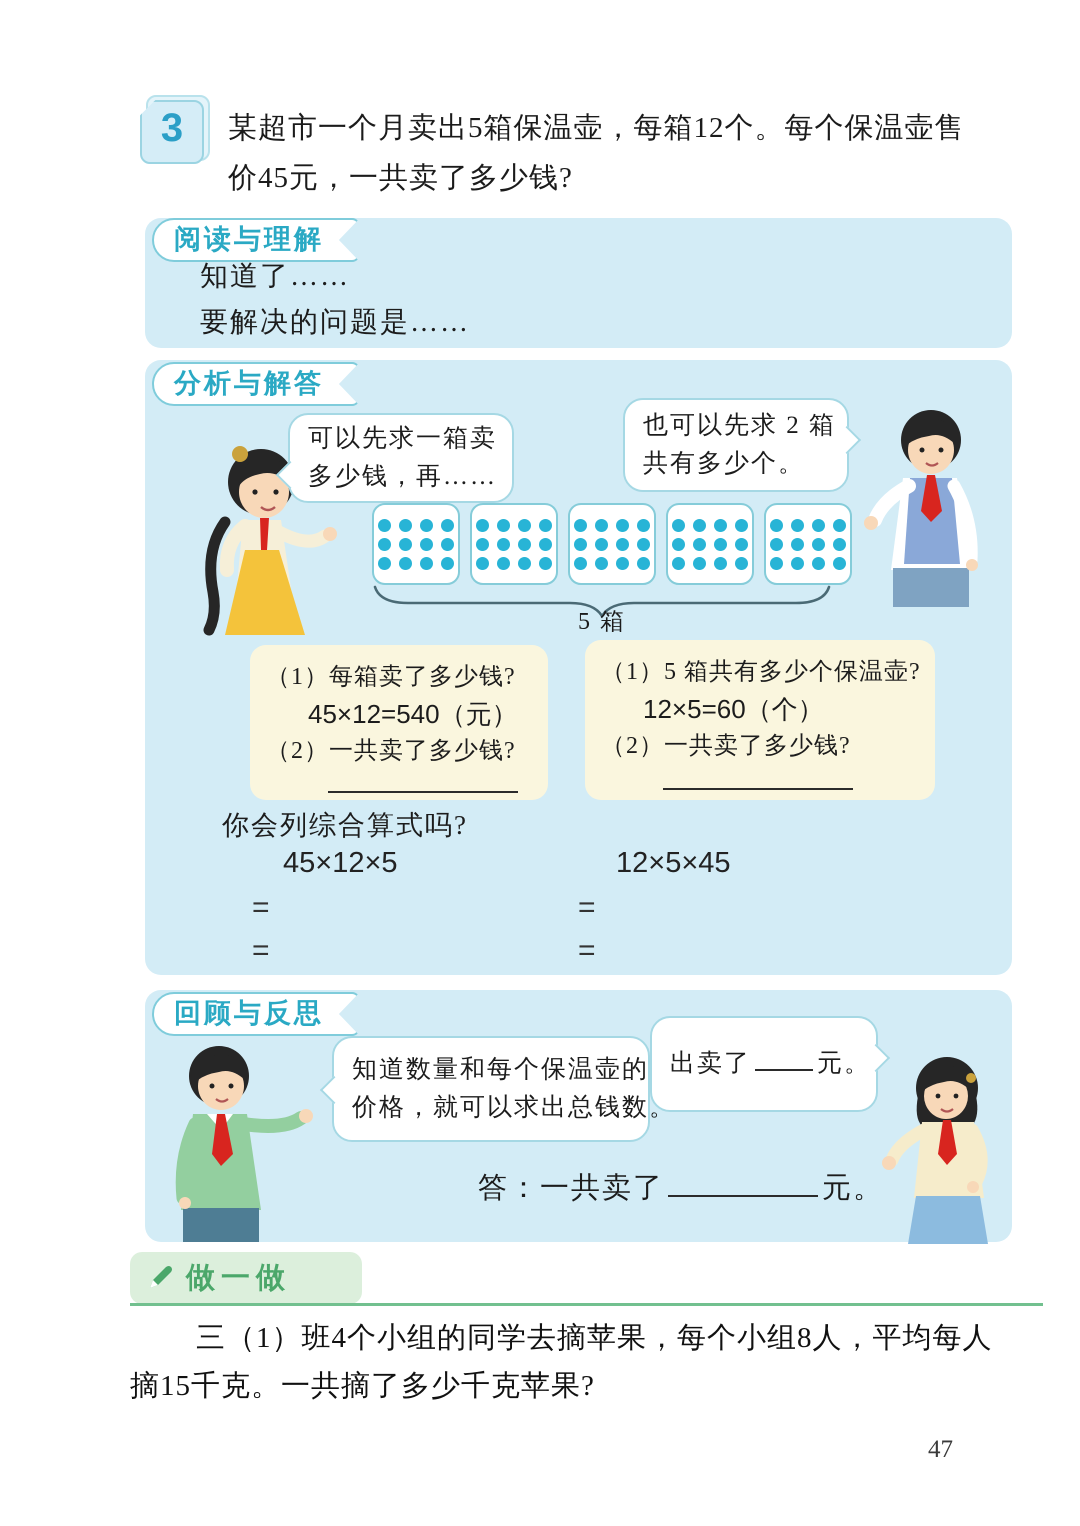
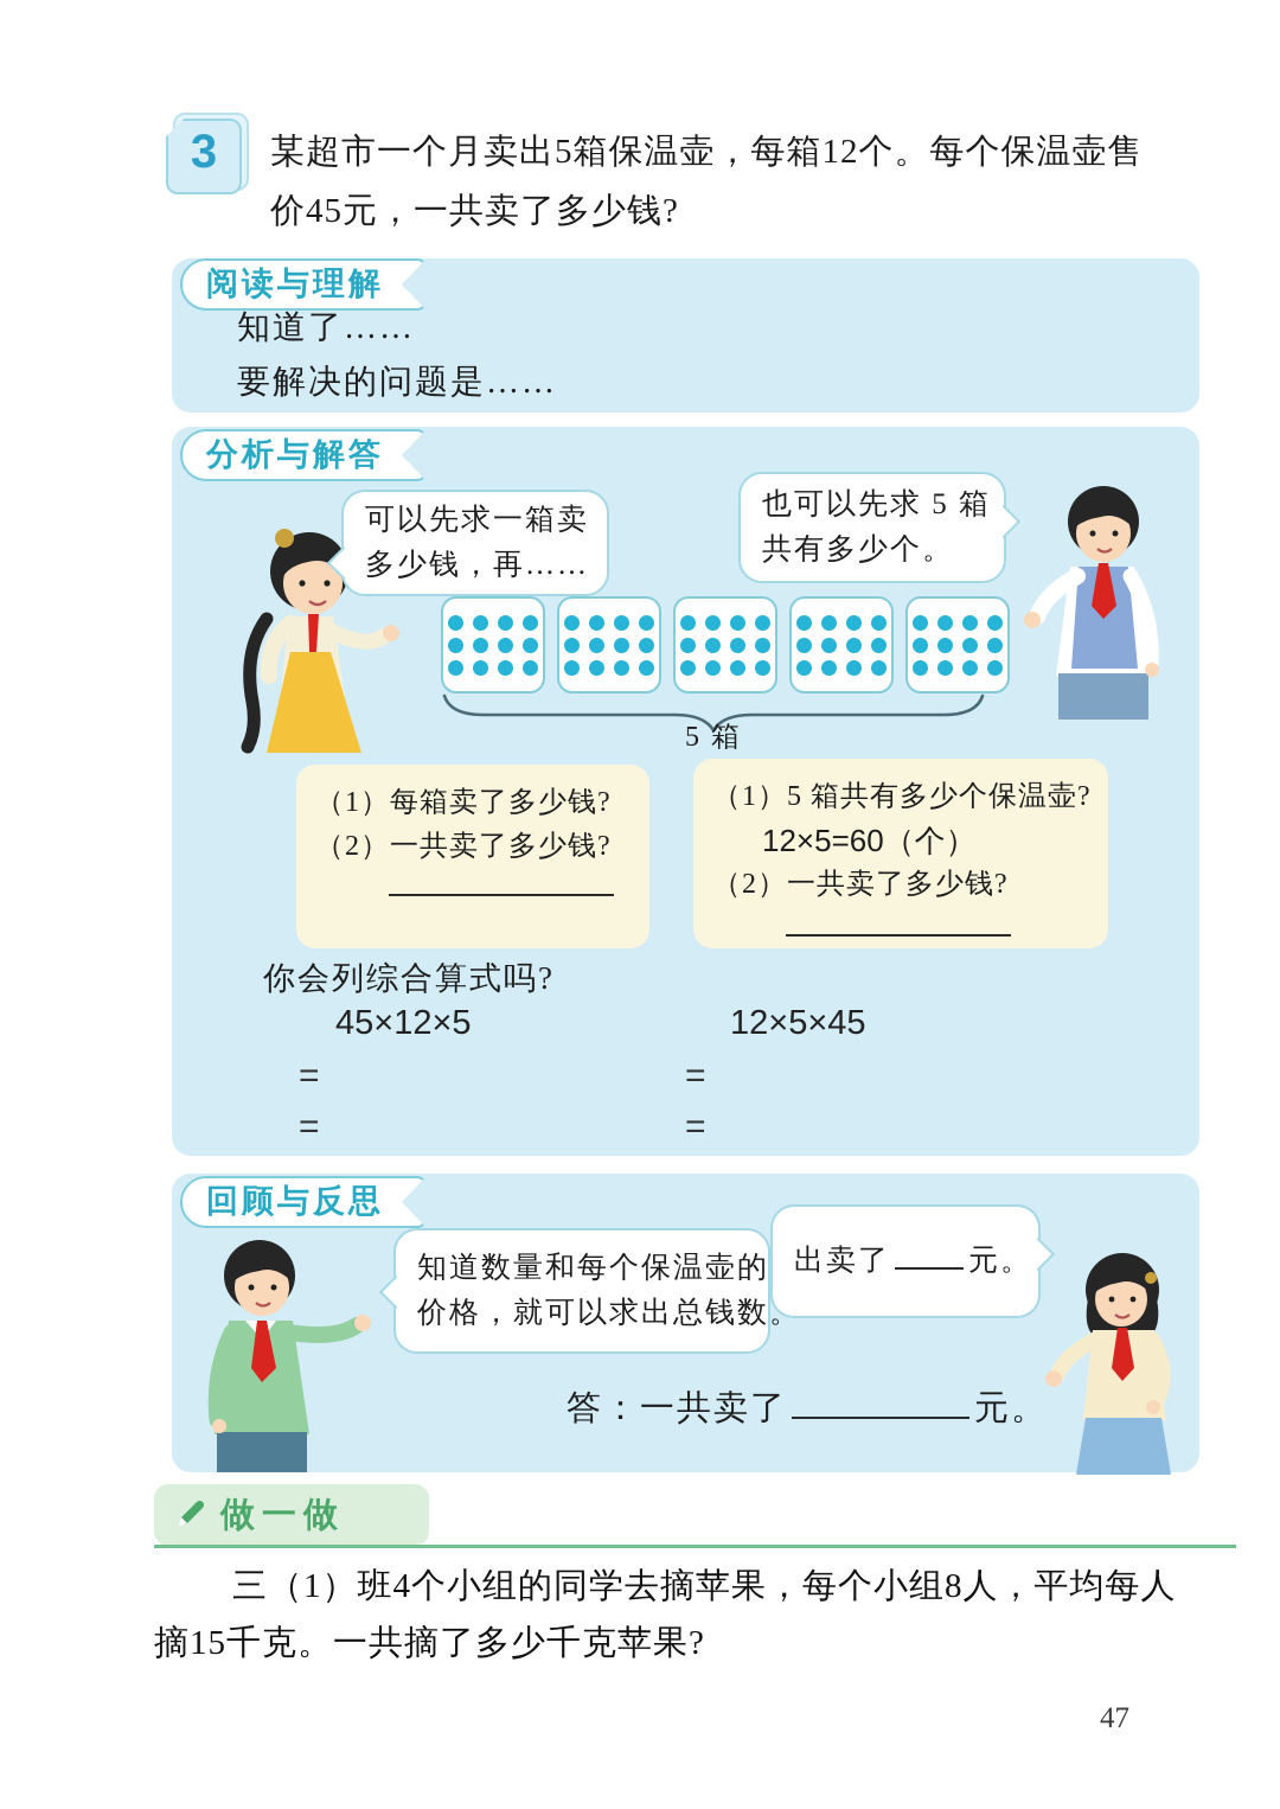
  3
  某超市一个月卖出5箱保温壶，每箱12个。每个保温壶售
  价45元，一共卖了多少钱?
  阅读与理解
  知道了……
  要解决的问题是……
  分析与解答
  可以先求一箱卖
  多少钱，再……
- 也可以先求 2 箱
+ 也可以先求 5 箱
  共有多少个。
  5 箱
  （1）每箱卖了多少钱?
- 45×12=540（元）
  （2）一共卖了多少钱?
  （1）5 箱共有多少个保温壶?
  12×5=60（个）
  （2）一共卖了多少钱?
  你会列综合算式吗?
  45×12×5
  12×5×45
  =
  =
  =
  =
  回顾与反思
  知道数量和每个保温壶的
  价格，就可以求出总钱数
  出卖了 元。
  答：一共卖了 元。
  做一做
  三（1）班4个小组的同学去摘苹果，每个小组8人，平均每人
  摘15千克。一共摘了多少千克苹果?
  47
